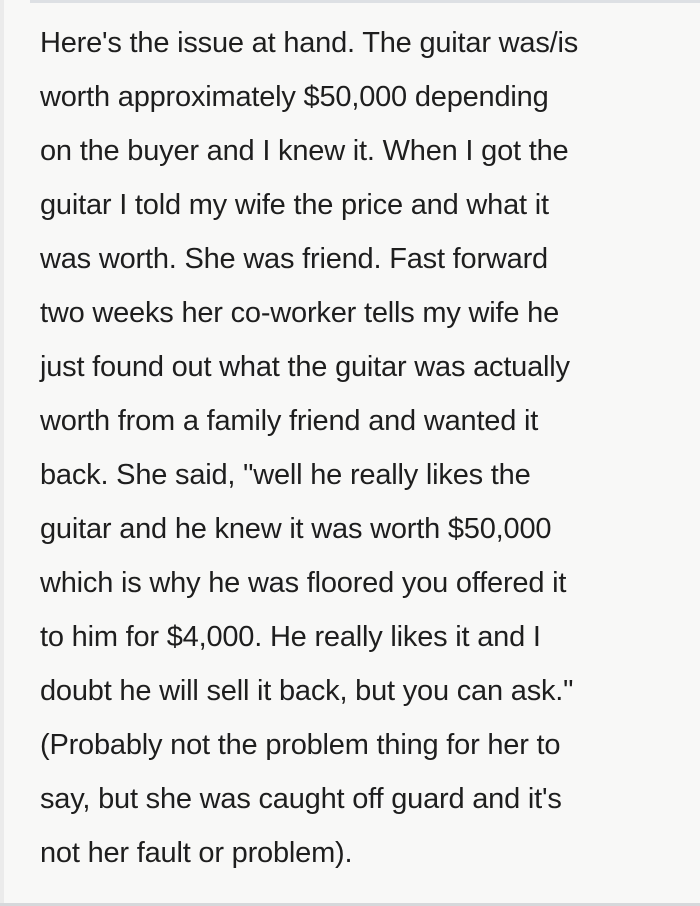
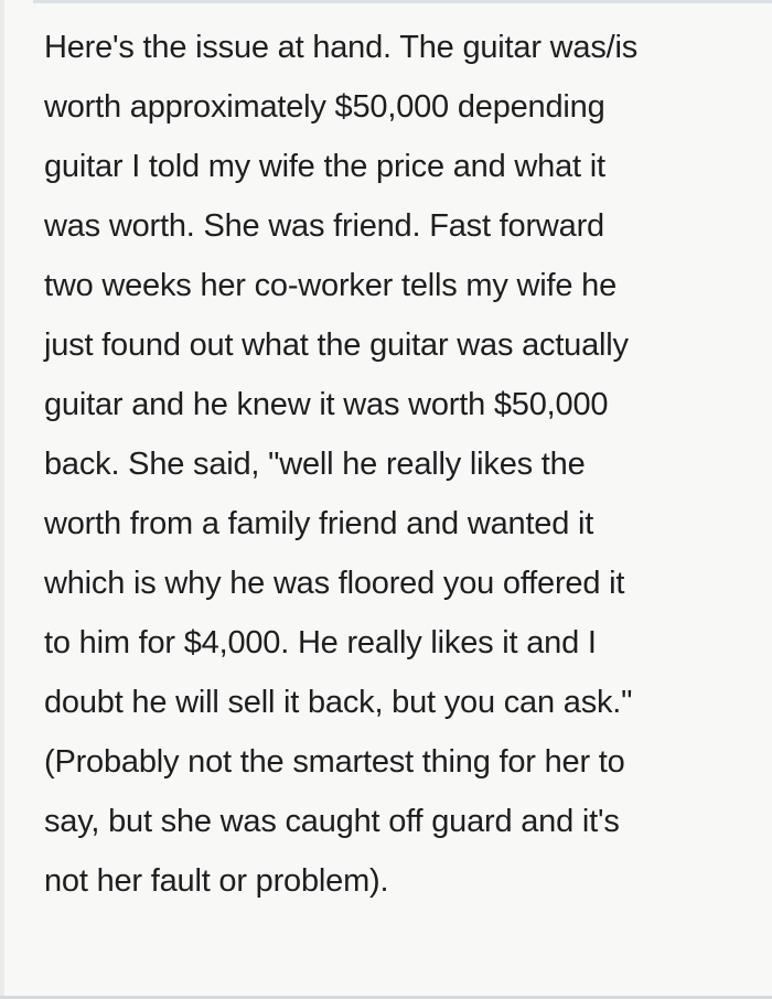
  Here's the issue at hand. The guitar was/is
  worth approximately $50,000 depending
- on the buyer and I knew it. When I got the
  guitar I told my wife the price and what it
  was worth. She was friend. Fast forward
  two weeks her co-worker tells my wife he
  just found out what the guitar was actually
- worth from a family friend and wanted it
+ guitar and he knew it was worth $50,000
  back. She said, "well he really likes the
- guitar and he knew it was worth $50,000
+ worth from a family friend and wanted it
  which is why he was floored you offered it
  to him for $4,000. He really likes it and I
  doubt he will sell it back, but you can ask."
- (Probably not the problem thing for her to
+ (Probably not the smartest thing for her to
  say, but she was caught off guard and it's
  not her fault or problem).
